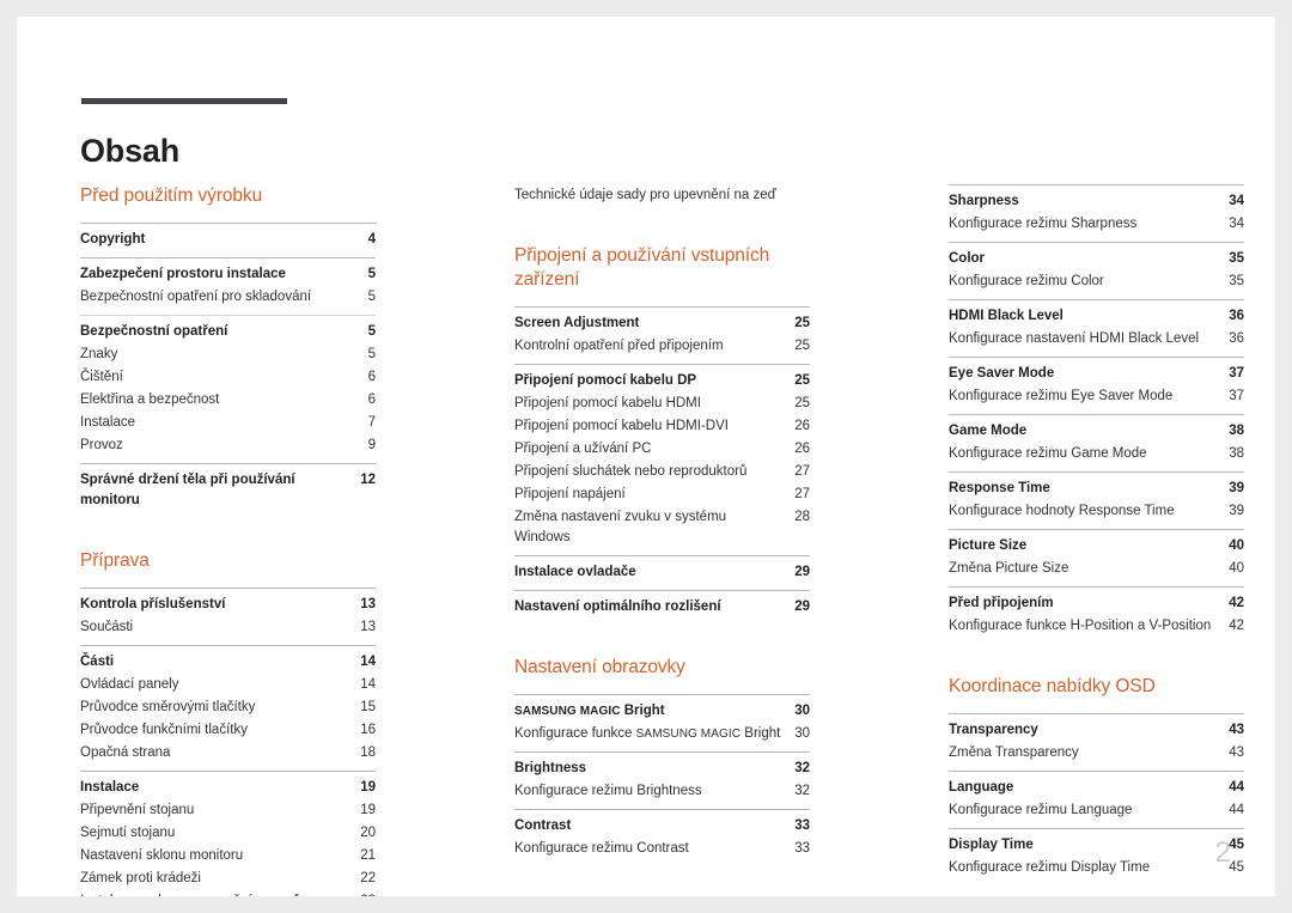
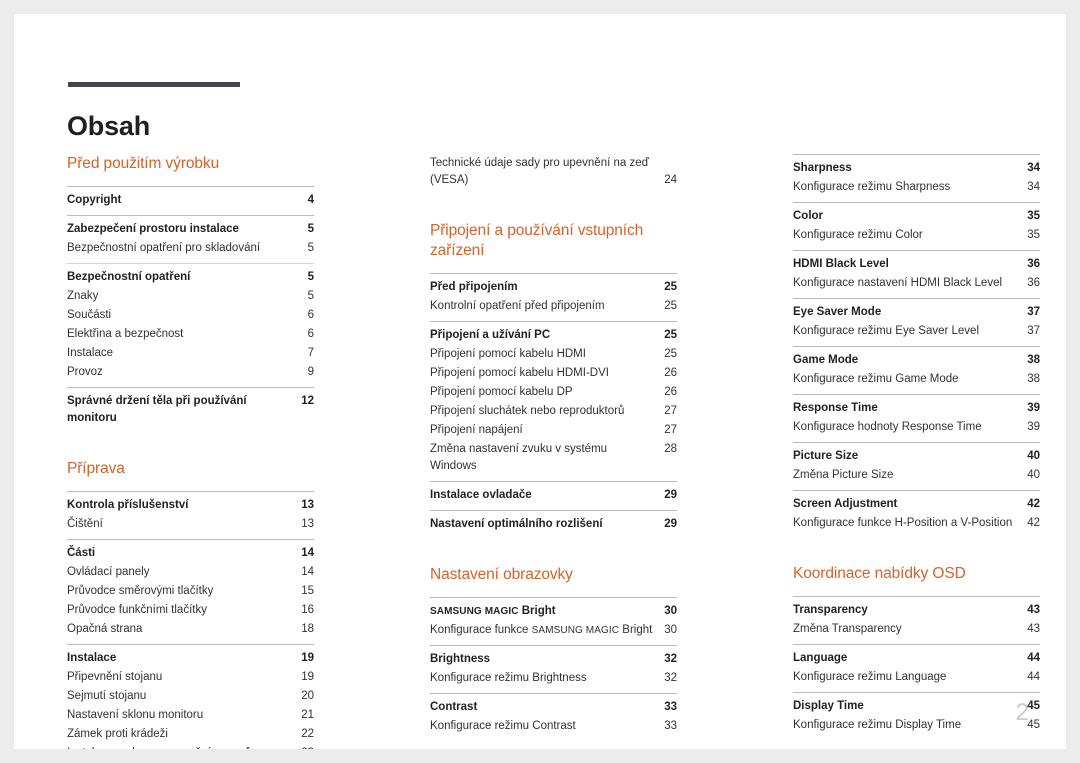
  Obsah
  Před použitím výrobku
  Copyright
  4
  Zabezpečení prostoru instalace
  5
  Bezpečnostní opatření pro skladování
  5
  Bezpečnostní opatření
  5
  Znaky
  5
- Čištění
+ Součásti
  6
  Elektřina a bezpečnost
  6
  Instalace
  7
  Provoz
  9
  Správné držení těla při používání monitoru
  12
  Příprava
  Kontrola příslušenství
  13
- Součásti
+ Čištění
  13
  Části
  14
  Ovládací panely
  14
  Průvodce směrovými tlačítky
  15
  Průvodce funkčními tlačítky
  16
  Opačná strana
  18
  Instalace
  19
  Připevnění stojanu
  19
  Sejmutí stojanu
  20
  Nastavení sklonu monitoru
  21
  Zámek proti krádeži
  22
  Technické údaje sady pro upevnění na zeď
+ (VESA)
+ 24
  Připojení a používání vstupních zařízení
- Screen Adjustment
+ Před připojením
  25
  Kontrolní opatření před připojením
  25
- Připojení pomocí kabelu DP
+ Připojení a užívání PC
  25
  Připojení pomocí kabelu HDMI
  25
  Připojení pomocí kabelu HDMI-DVI
  26
- Připojení a užívání PC
+ Připojení pomocí kabelu DP
  26
  Připojení sluchátek nebo reproduktorů
  27
  Připojení napájení
  27
  Změna nastavení zvuku v systému Windows
  28
  Instalace ovladače
  29
  Nastavení optimálního rozlišení
  29
  Nastavení obrazovky
  SAMSUNG MAGIC Bright
  30
  Konfigurace funkce SAMSUNG MAGIC Bright
  30
  Brightness
  32
  Konfigurace režimu Brightness
  32
  Contrast
  33
  Konfigurace režimu Contrast
  33
  Sharpness
  34
  Konfigurace režimu Sharpness
  34
  Color
  35
  Konfigurace režimu Color
  35
  HDMI Black Level
  36
  Konfigurace nastavení HDMI Black Level
  36
  Eye Saver Mode
  37
- Konfigurace režimu Eye Saver Mode
+ Konfigurace režimu Eye Saver Level
  37
  Game Mode
  38
  Konfigurace režimu Game Mode
  38
  Response Time
  39
  Konfigurace hodnoty Response Time
  39
  Picture Size
  40
  Změna Picture Size
  40
- Před připojením
+ Screen Adjustment
  42
  Konfigurace funkce H-Position a V-Position
  42
  Koordinace nabídky OSD
  Transparency
  43
  Změna Transparency
  43
  Language
  44
  Konfigurace režimu Language
  44
  Display Time
  45
  Konfigurace režimu Display Time
  45
  2
